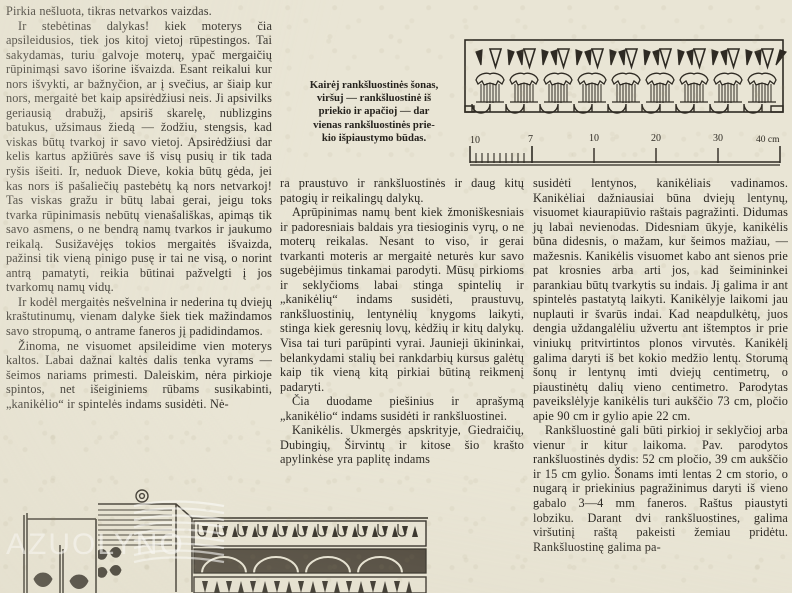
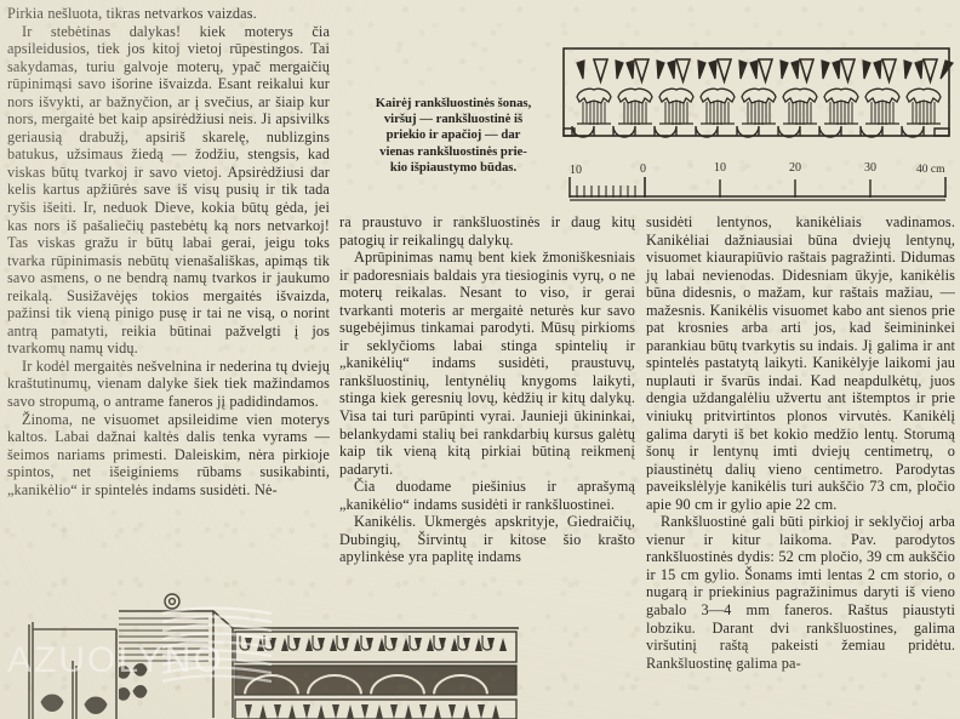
  Pirkia nešluota, tikras netvarkos vaizdas.
  Ir stebėtinas dalykas! kiek moterys čia apsileidusios, tiek jos kitoj vietoj rūpestingos. Tai sakydamas, turiu galvoje moterų, ypač mergaičių rūpinimąsi savo išorine išvaizda. Esant reikalui kur nors išvykti, ar bažnyčion, ar į svečius, ar šiaip kur nors, mergaitė bet kaip apsirėdžiusi neis. Ji apsivilks geriausią drabužį, apsiriš skarelę, nublizgins batukus, užsimaus žiedą — žodžiu, stengsis, kad viskas būtų tvarkoj ir savo vietoj. Apsirėdžiusi dar kelis kartus apžiūrės save iš visų pusių ir tik tada ryšis išeiti. Ir, neduok Dieve, kokia būtų gėda, jei kas nors iš pašaliečių pastebėtų ką nors netvarkoj! Tas viskas gražu ir būtų labai gerai, jeigu toks tvarka rūpinimasis nebūtų vienašališkas, apimąs tik savo asmens, o ne bendrą namų tvarkos ir jaukumo reikalą. Susižavėjęs tokios mergaitės išvaizda, pažinsi tik vieną pinigo pusę ir tai ne visą, o norint antrą pamatyti, reikia būtinai pažvelgti į jos tvarkomų namų vidų.
  Ir kodėl mergaitės nešvelnina ir nederina tų dviejų kraštutinumų, vienam dalyke šiek tiek mažindamos savo stropumą, o antrame faneros jį padidindamos.
  Žinoma, ne visuomet apsileidime vien moterys kaltos. Labai dažnai kaltės dalis tenka vyrams — šeimos nariams primesti. Daleiskim, nėra pirkioje spintos, net išeiginiems rūbams susikabinti, „kanikėlio“ ir spintelės indams susidėti. Nė-
  Kairėj rankšluostinės šonas,
  viršuj — rankšluostinė iš
  priekio ir apačioj — dar
  vienas rankšluostinės prie-
  kio išpiaustymo būdas.
  10
- 7
+ 0
  10
  20
  30
  40 cm
  ra praustuvo ir rankšluostinės ir daug kitų patogių ir reikalingų dalykų.
  Aprūpinimas namų bent kiek žmoniškesniais ir padoresniais baldais yra tiesioginis vyrų, o ne moterų reikalas. Nesant to viso, ir gerai tvarkanti moteris ar mergaitė neturės kur savo sugebėjimus tinkamai parodyti. Mūsų pirkioms ir seklyčioms labai stinga spintelių ir „kanikėlių“ indams susidėti, praustuvų, rankšluostinių, lentynėlių knygoms laikyti, stinga kiek geresnių lovų, kėdžių ir kitų dalykų. Visa tai turi parūpinti vyrai. Jaunieji ūkininkai, belankydami stalių bei rankdarbių kursus galėtų kaip tik vieną kitą pirkiai būtiną reikmenį padaryti.
  Čia duodame piešinius ir aprašymą „kanikėlio“ indams susidėti ir rankšluostinei.
  Kanikėlis. Ukmergės apskrityje, Giedraičių, Dubingių, Širvintų ir kitose šio krašto apylinkėse yra paplitę indams
- susidėti lentynos, kanikėliais vadinamos. Kanikėliai dažniausiai būna dviejų lentynų, visuomet kiaurapiūvio raštais pagražinti. Didumas jų labai nevienodas. Didesniam ūkyje, kanikėlis būna didesnis, o mažam, kur šeimos mažiau, — mažesnis. Kanikėlis visuomet kabo ant sienos prie pat krosnies arba arti jos, kad šeimininkei parankiau būtų tvarkytis su indais. Jį galima ir ant spintelės pastatytą laikyti. Kanikėlyje laikomi jau nuplauti ir švarūs indai. Kad neapdulkėtų, juos dengia uždangalėliu užvertu ant ištemptos ir prie viniukų pritvirtintos plonos virvutės. Kanikėlį galima daryti iš bet kokio medžio lentų. Storumą šonų ir lentynų imti dviejų centimetrų, o piaustinėtų dalių vieno centimetro. Parodytas paveikslėlyje kanikėlis turi aukščio 73 cm, pločio apie 90 cm ir gylio apie 22 cm.
+ susidėti lentynos, kanikėliais vadinamos. Kanikėliai dažniausiai būna dviejų lentynų, visuomet kiaurapiūvio raštais pagražinti. Didumas jų labai nevienodas. Didesniam ūkyje, kanikėlis būna didesnis, o mažam, kur raštais mažiau, — mažesnis. Kanikėlis visuomet kabo ant sienos prie pat krosnies arba arti jos, kad šeimininkei parankiau būtų tvarkytis su indais. Jį galima ir ant spintelės pastatytą laikyti. Kanikėlyje laikomi jau nuplauti ir švarūs indai. Kad neapdulkėtų, juos dengia uždangalėliu užvertu ant ištemptos ir prie viniukų pritvirtintos plonos virvutės. Kanikėlį galima daryti iš bet kokio medžio lentų. Storumą šonų ir lentynų imti dviejų centimetrų, o piaustinėtų dalių vieno centimetro. Parodytas paveikslėlyje kanikėlis turi aukščio 73 cm, pločio apie 90 cm ir gylio apie 22 cm.
  Rankšluostinė gali būti pirkioj ir seklyčioj arba vienur ir kitur laikoma. Pav. parodytos rankšluostinės dydis: 52 cm pločio, 39 cm aukščio ir 15 cm gylio. Šonams imti lentas 2 cm storio, o nugarą ir priekinius pagražinimus daryti iš vieno gabalo 3—4 mm faneros. Raštus piaustyti lobziku. Darant dvi rankšluostines, galima viršutinį raštą pakeisti žemiau pridėtu. Rankšluostinę galima pa-
  AZUOLYNO
